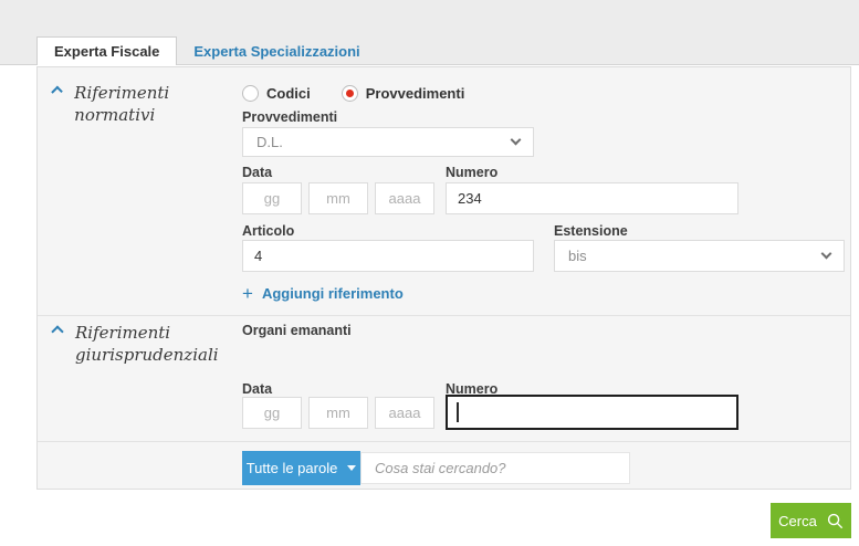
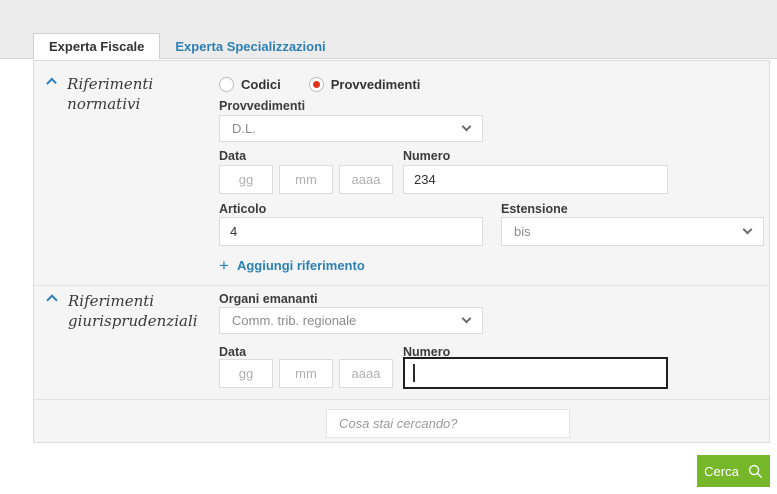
  Experta Fiscale
  Experta Specializzazioni
  Riferimenti normativi
  Codici
  Provvedimenti
  Provvedimenti
  D.L.
  Data
  gg
  mm
  aaaa
  Numero
  234
  Articolo
  4
  Estensione
  bis
  +
  Aggiungi riferimento
  Riferimenti giurisprudenziali
  Organi emananti
+ Comm. trib. regionale
  Data
  gg
  mm
  aaaa
  Numero
- Tutte le parole
  Cosa stai cercando?
  Cerca
